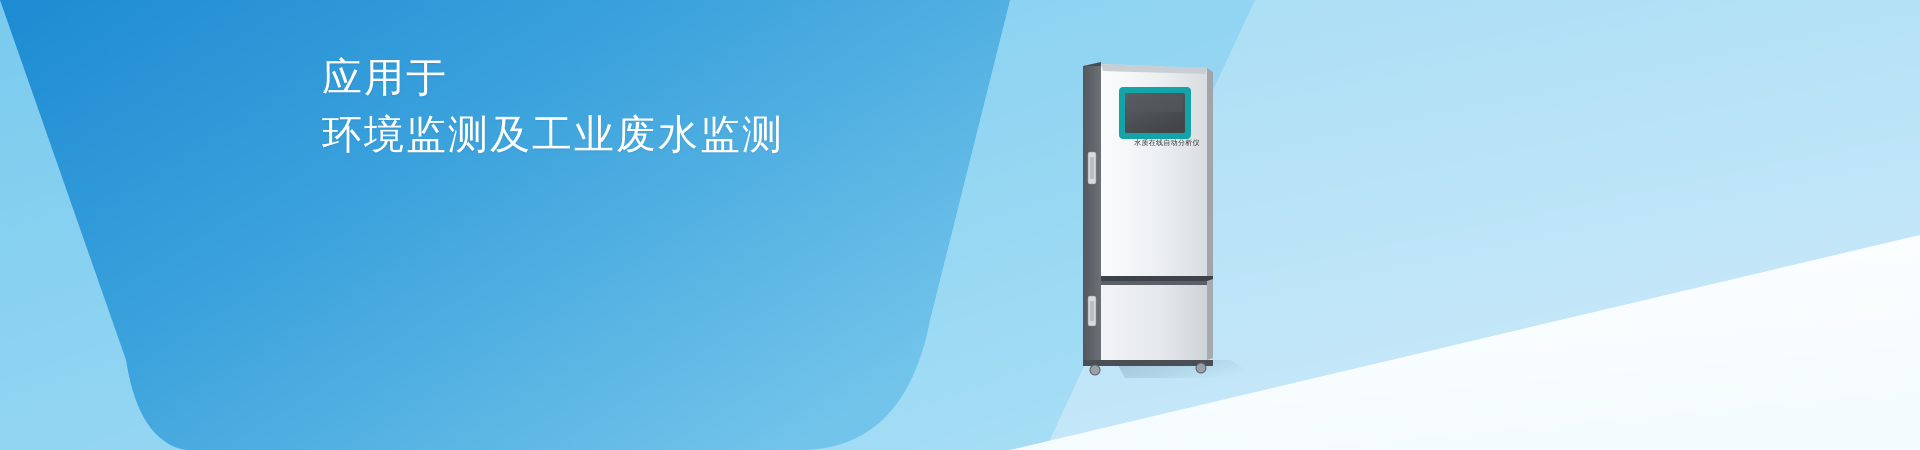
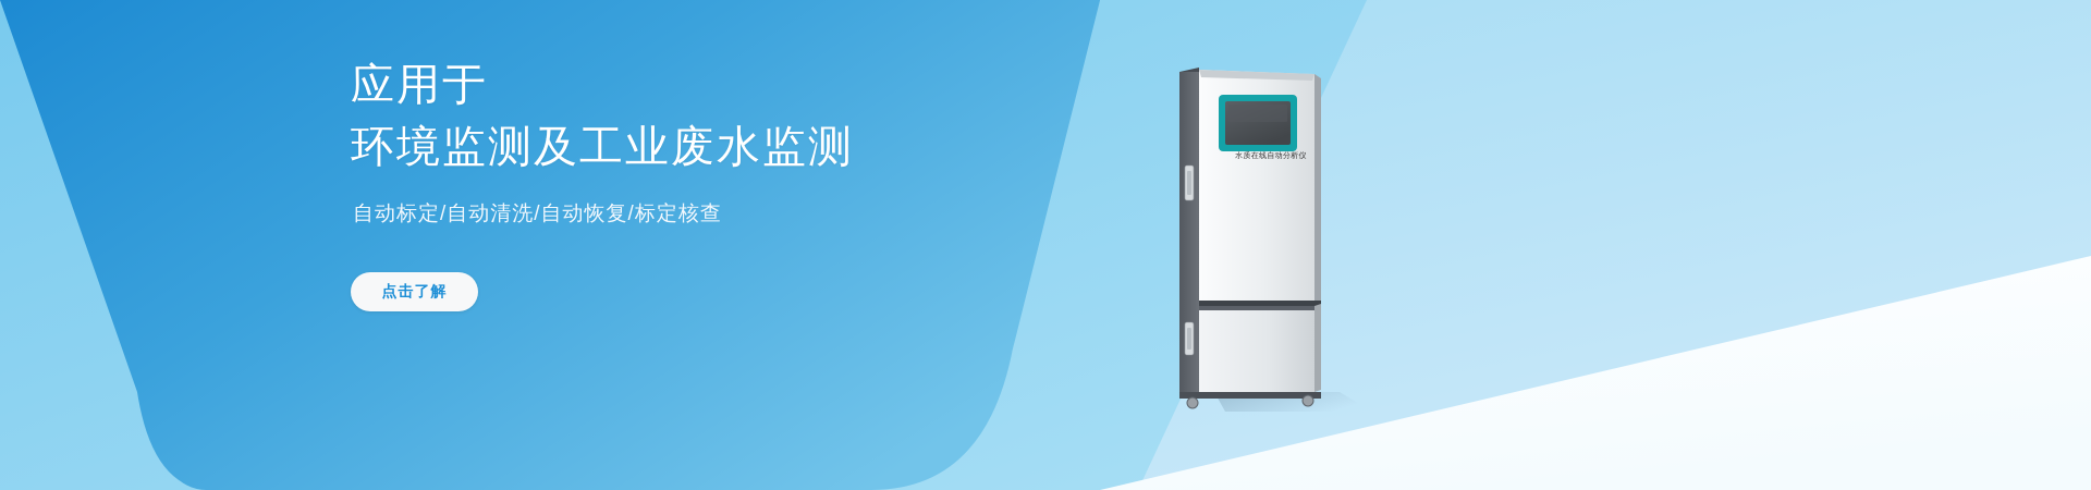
  水质在线自动分析仪
  应用于
  环境监测及工业废水监测
+ 自动标定/自动清洗/自动恢复/标定核查
+ 点击了解
